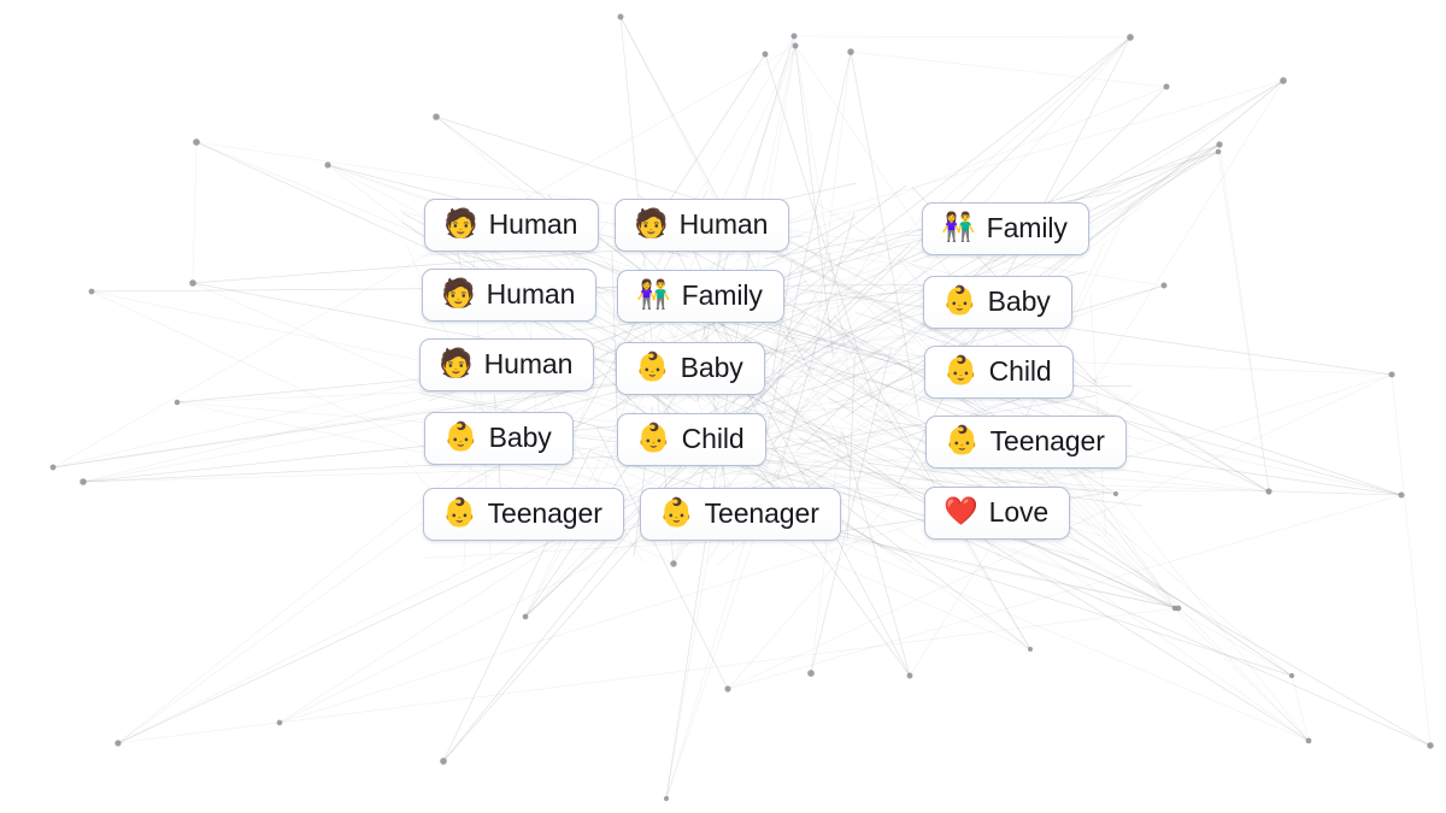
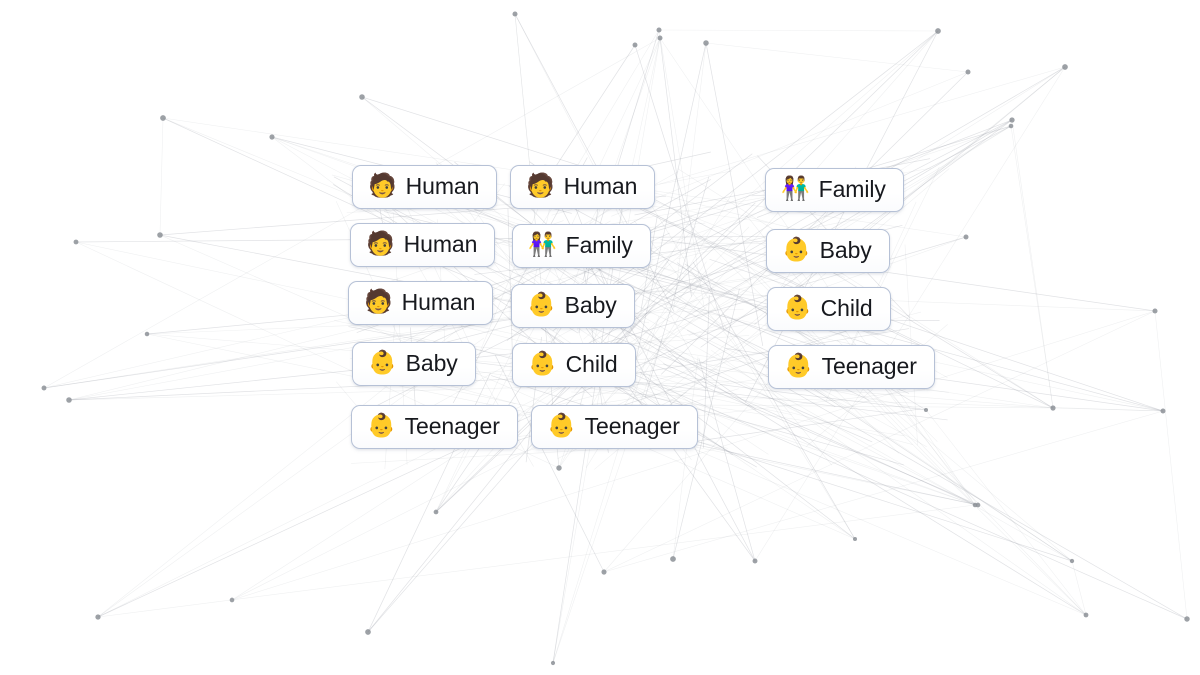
  🧑
  Human
  🧑
  Human
  🧑
  Human
  👶
  Baby
  👶
  Teenager
  🧑
  Human
  👫
  Family
  👶
  Baby
  👶
  Child
  👶
  Teenager
  👫
  Family
  👶
  Baby
  👶
  Child
  👶
  Teenager
- ❤️
- Love
